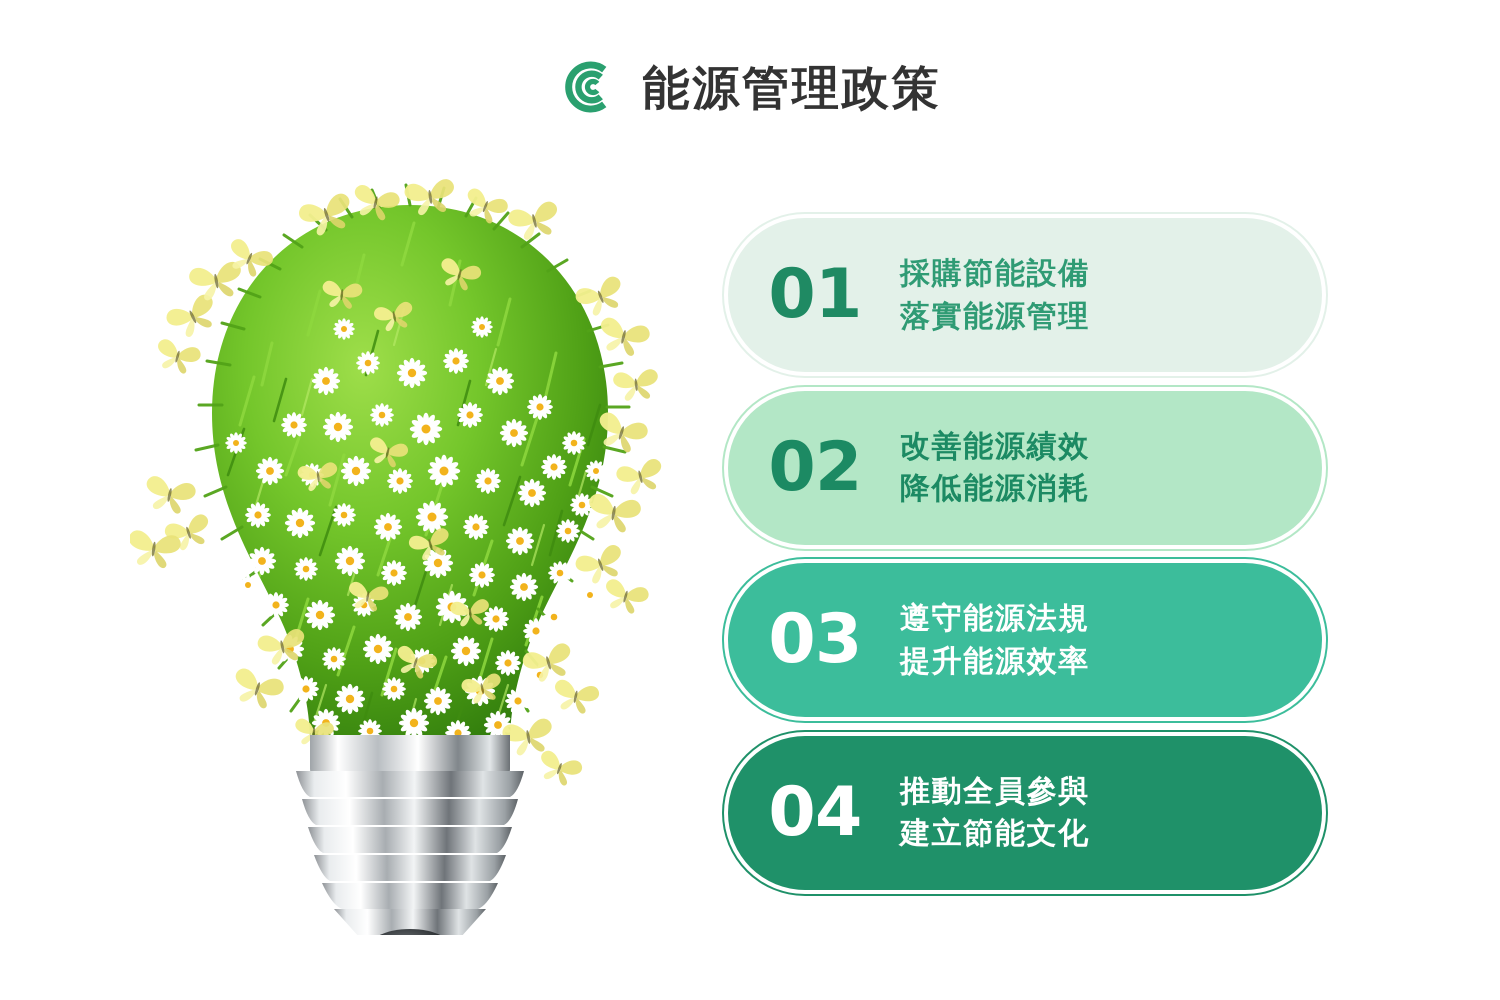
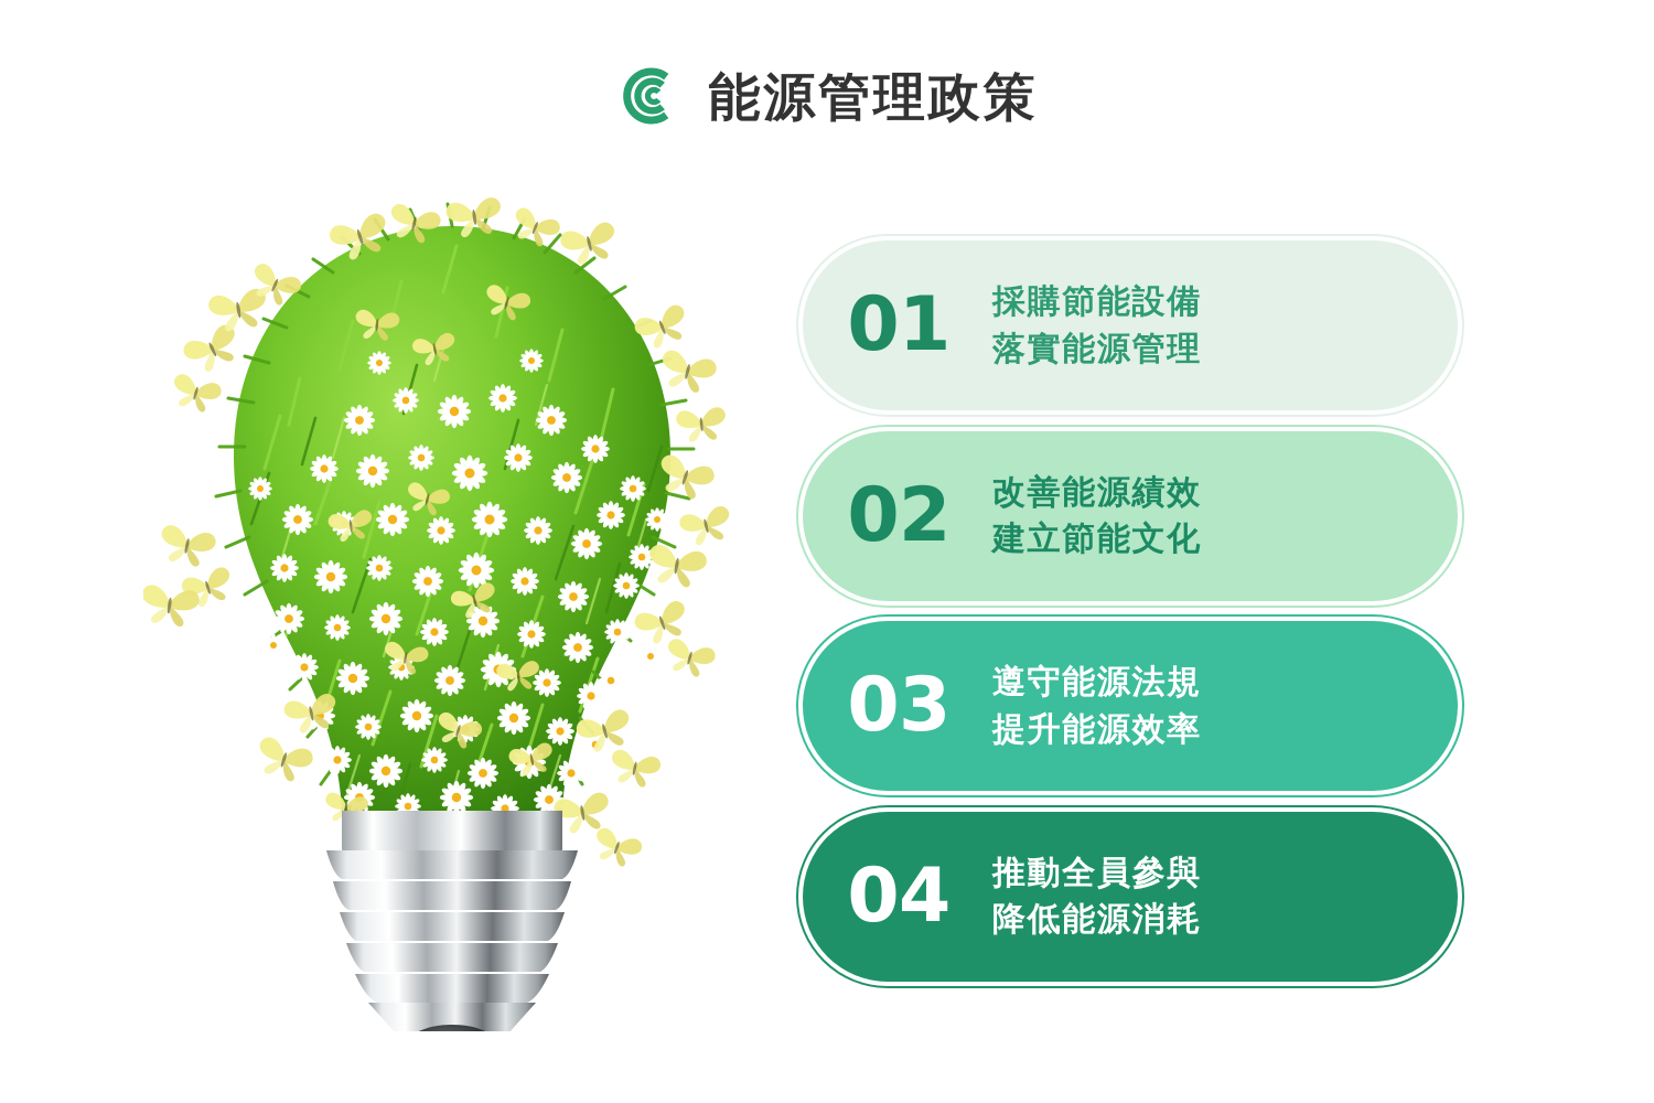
  能源管理政策
  01
  採購節能設備
  落實能源管理
  02
  改善能源績效
- 降低能源消耗
+ 建立節能文化
  03
  遵守能源法規
  提升能源效率
  04
  推動全員參與
- 建立節能文化
+ 降低能源消耗
